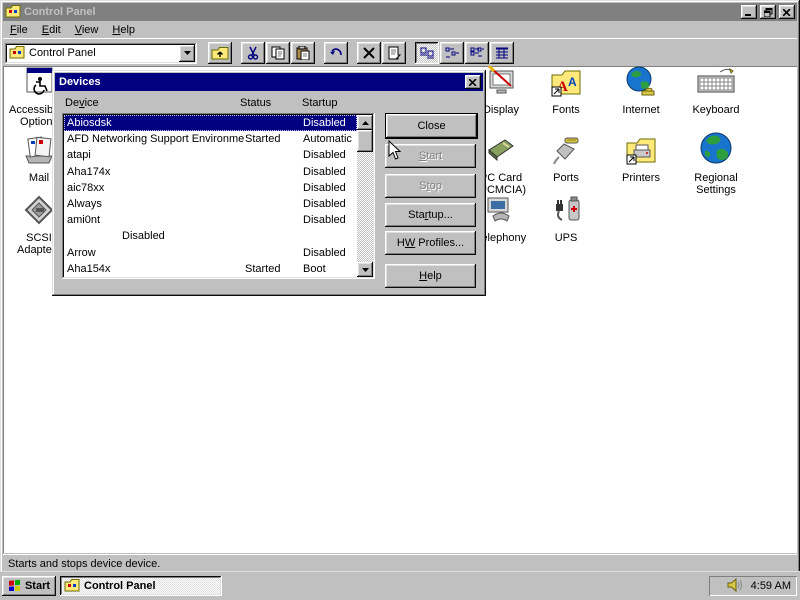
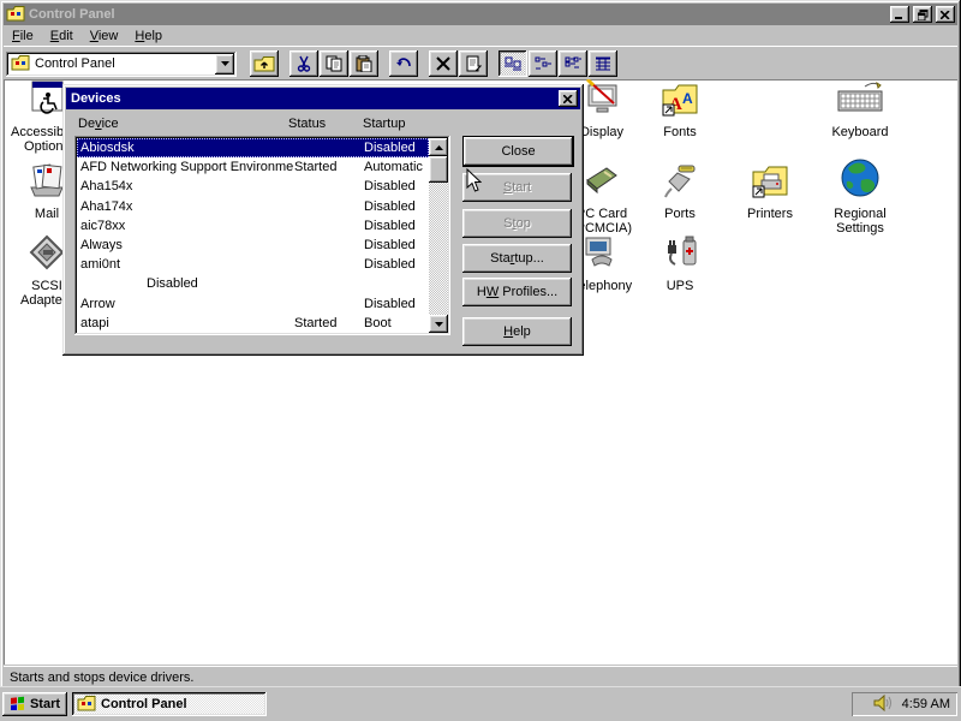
  Control Panel
  File
  Edit
  View
  Help
  Control Panel
  Accessib Option
  Mail
  SCSI Adapte
  Display
  C Card CMCIA)
  lephony
  A
  A
  Fonts
  Ports
  UPS
- Internet
  Printers
  Keyboard
  Regional Settings
  Devices
  Device
  Status
  Startup
  Abiosdsk
  Disabled
  AFD Networking Support Environme
  Started
  Automatic
- atapi
+ Aha154x
  Disabled
  Aha174x
  Disabled
  aic78xx
  Disabled
  Always
  Disabled
  ami0nt
  Disabled
  Disabled
  Arrow
  Disabled
- Aha154x
+ atapi
  Started
  Boot
  Close
  Start
  Stop
  Startup...
  HW Profiles...
  Help
- Starts and stops device device.
+ Starts and stops device drivers.
  Start
  Control Panel
  4:59 AM
